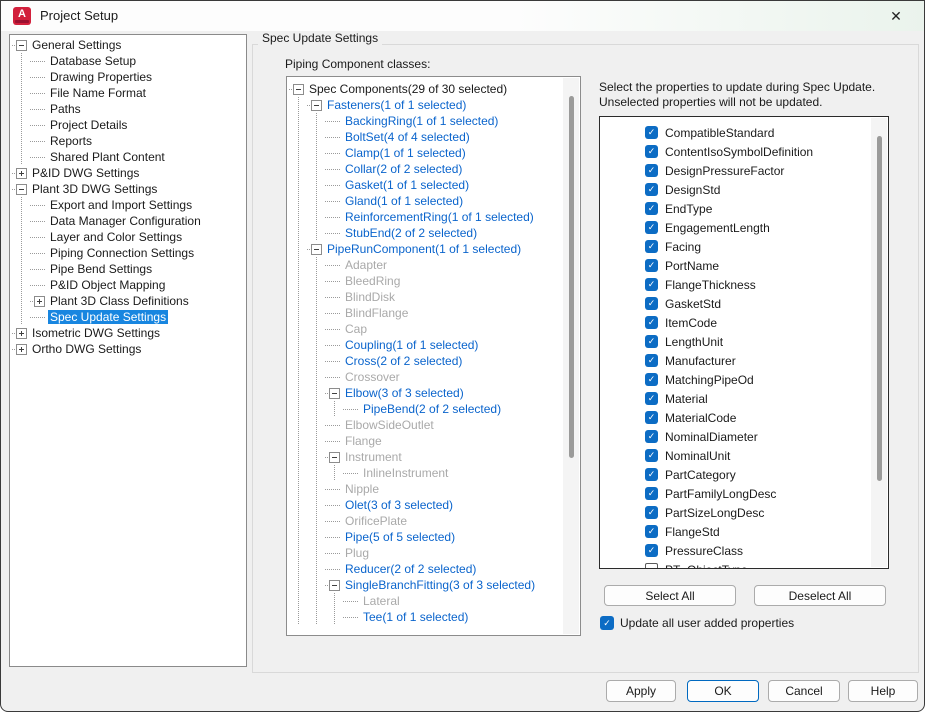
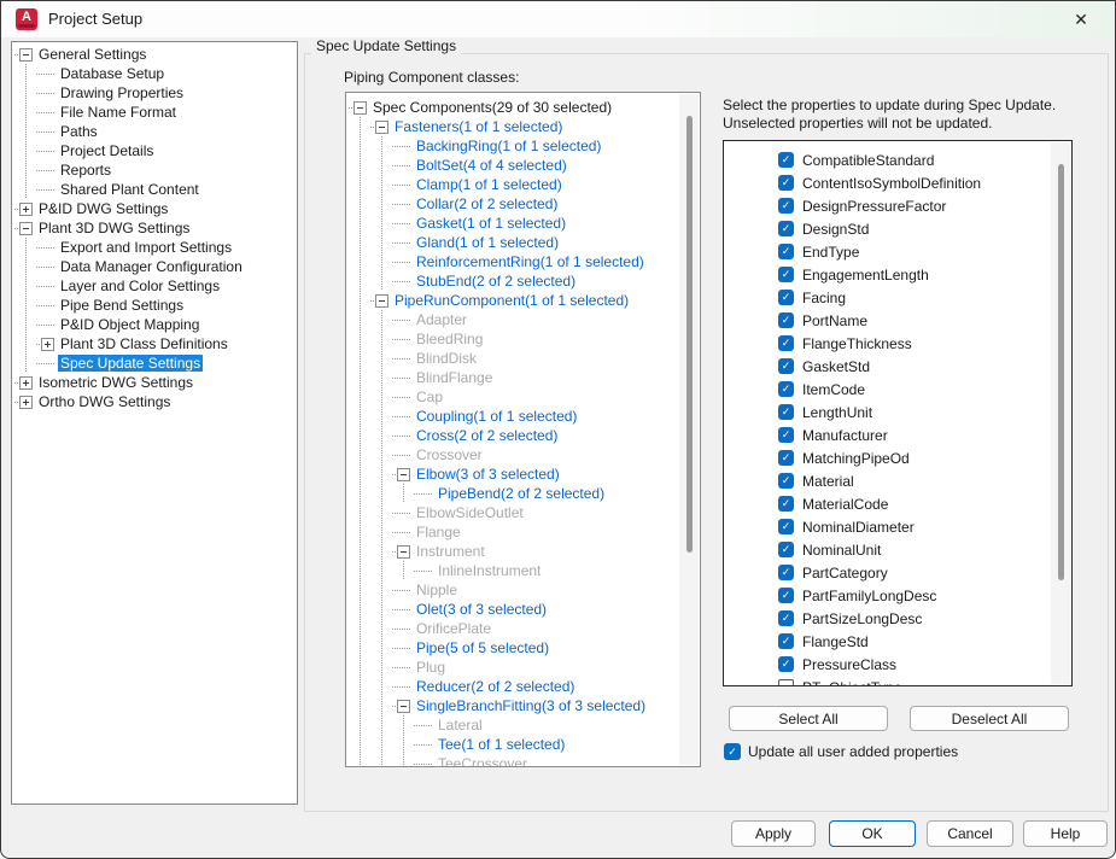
  A
  Project Setup
  ✕
  General Settings
  Database Setup
  Drawing Properties
  File Name Format
  Paths
  Project Details
  Reports
  Shared Plant Content
  P&ID DWG Settings
  Plant 3D DWG Settings
  Export and Import Settings
  Data Manager Configuration
  Layer and Color Settings
- Piping Connection Settings
  Pipe Bend Settings
  P&ID Object Mapping
  Plant 3D Class Definitions
  Spec Update Settings
  Isometric DWG Settings
  Ortho DWG Settings
  Spec Update Settings
  Piping Component classes:
  Spec Components(29 of 30 selected)
  Fasteners(1 of 1 selected)
  BackingRing(1 of 1 selected)
  BoltSet(4 of 4 selected)
  Clamp(1 of 1 selected)
  Collar(2 of 2 selected)
  Gasket(1 of 1 selected)
  Gland(1 of 1 selected)
  ReinforcementRing(1 of 1 selected)
  StubEnd(2 of 2 selected)
  PipeRunComponent(1 of 1 selected)
  Adapter
  BleedRing
  BlindDisk
  BlindFlange
  Cap
  Coupling(1 of 1 selected)
  Cross(2 of 2 selected)
  Crossover
  Elbow(3 of 3 selected)
  PipeBend(2 of 2 selected)
  ElbowSideOutlet
  Flange
  Instrument
  InlineInstrument
  Nipple
  Olet(3 of 3 selected)
  OrificePlate
  Pipe(5 of 5 selected)
  Plug
  Reducer(2 of 2 selected)
  SingleBranchFitting(3 of 3 selected)
  Lateral
  Tee(1 of 1 selected)
+ TeeCrossover
  Select the properties to update during Spec Update.
  Unselected properties will not be updated.
  ✓
  CompatibleStandard
  ✓
  ContentIsoSymbolDefinition
  ✓
  DesignPressureFactor
  ✓
  DesignStd
  ✓
  EndType
  ✓
  EngagementLength
  ✓
  Facing
  ✓
  PortName
  ✓
  FlangeThickness
  ✓
  GasketStd
  ✓
  ItemCode
  ✓
  LengthUnit
  ✓
  Manufacturer
  ✓
  MatchingPipeOd
  ✓
  Material
  ✓
  MaterialCode
  ✓
  NominalDiameter
  ✓
  NominalUnit
  ✓
  PartCategory
  ✓
  PartFamilyLongDesc
  ✓
  PartSizeLongDesc
  ✓
  FlangeStd
  ✓
  PressureClass
  Select All
  Deselect All
  ✓
  Update all user added properties
  Apply
  OK
  Cancel
  Help
